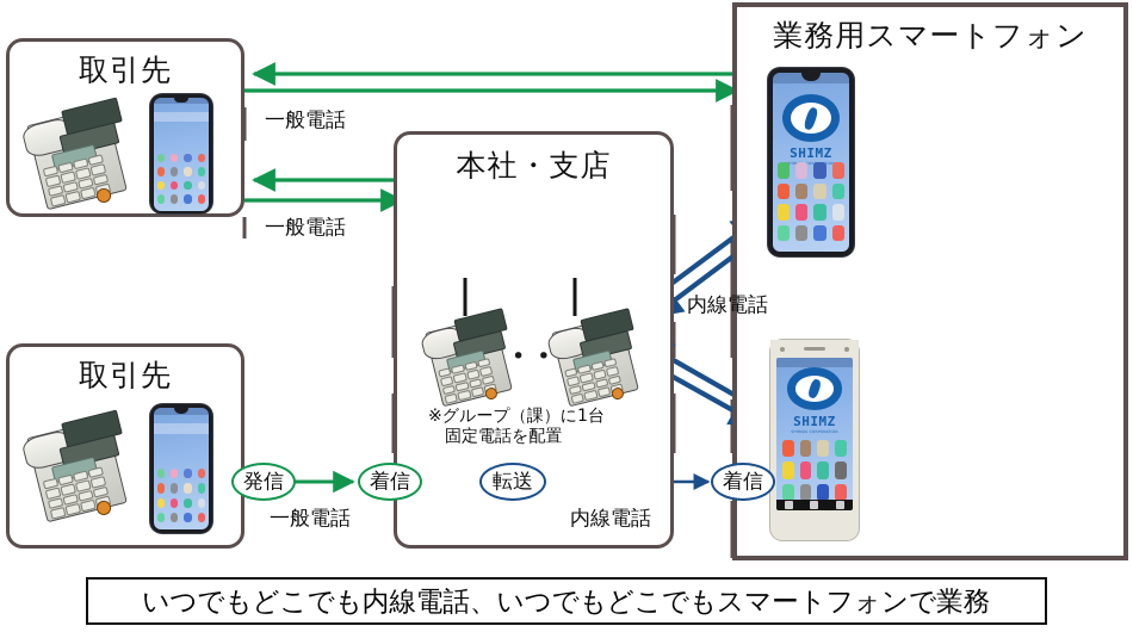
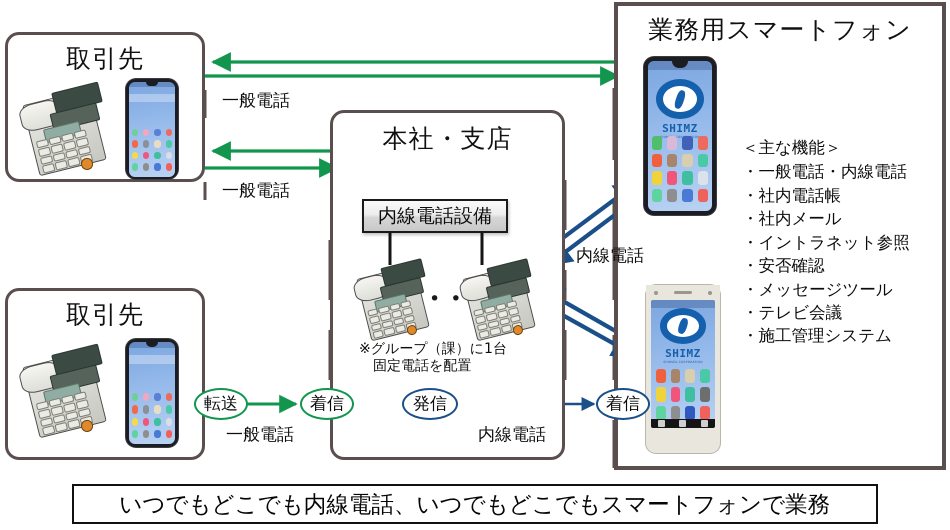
  取引先
  取引先
  本社・支店
+ 内線電話設備
  ※グループ（課）に1台
  固定電話を配置
  業務用スマートフォン
  SHIMZ
  SHIMZ
+ ＜主な機能＞
+ 一般電話・内線電話
+ 社内電話帳
+ 社内メール
+ イントラネット参照
+ 安否確認
+ メッセージツール
+ テレビ会議
+ 施工管理システム
  一般電話
  一般電話
  内線電話
  一般電話
  内線電話
- 発信
+ 転送
  着信
- 転送
+ 発信
  着信
  いつでもどこでも内線電話、いつでもどこでもスマートフォンで業務
